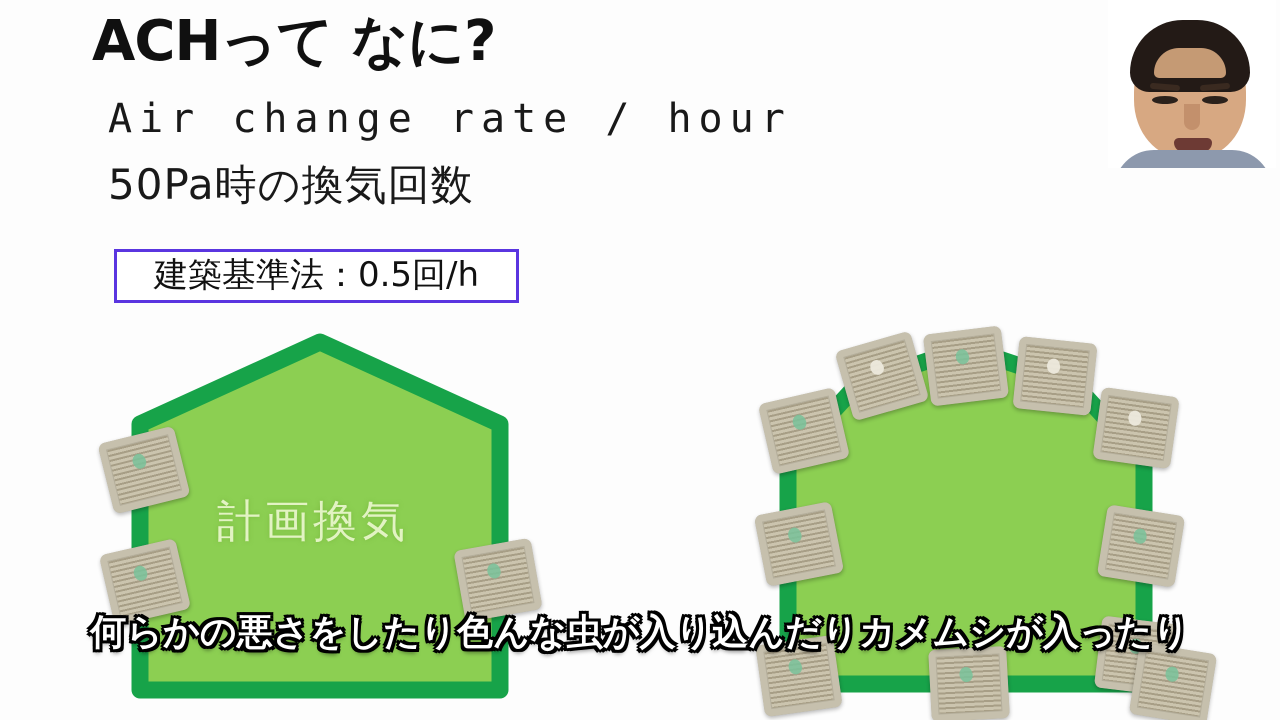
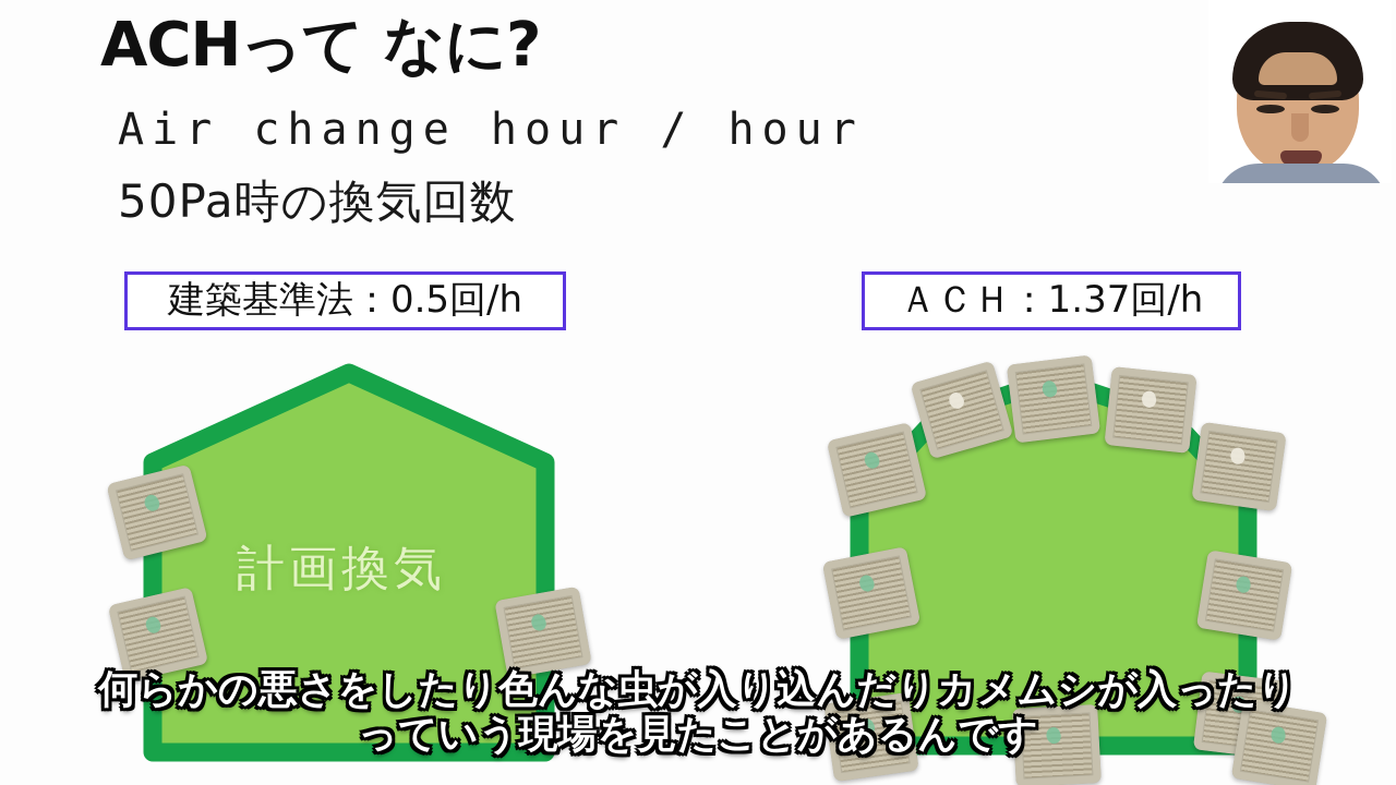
  ACHって なに?
- Air change rate / hour
+ Air change hour / hour
  50Pa時の換気回数
  建築基準法：0.5回/h
+ ＡＣＨ：1.37回/h
  計画換気
  何らかの悪さをしたり色んな虫が入り込んだりカメムシが入ったり
+ っていう現場を見たことがあるんです
